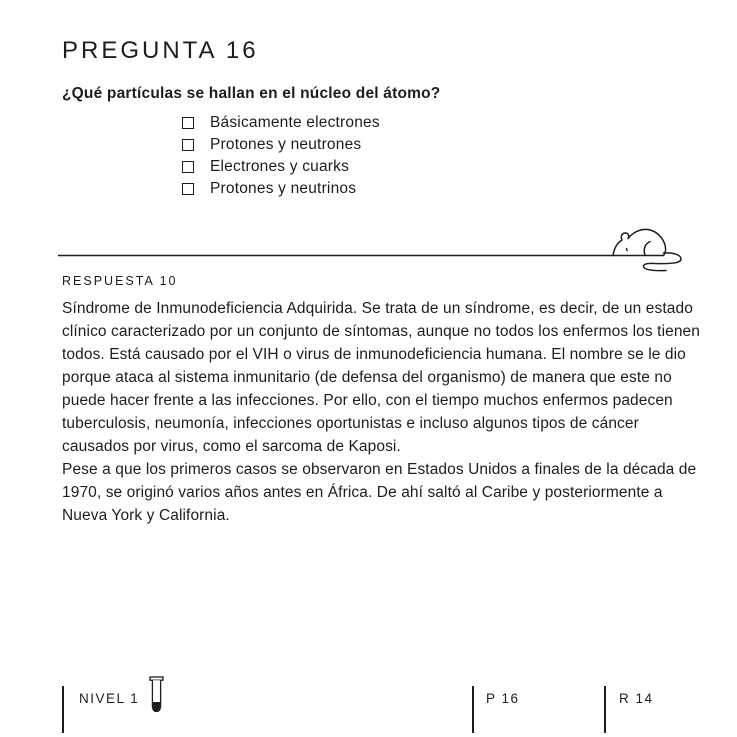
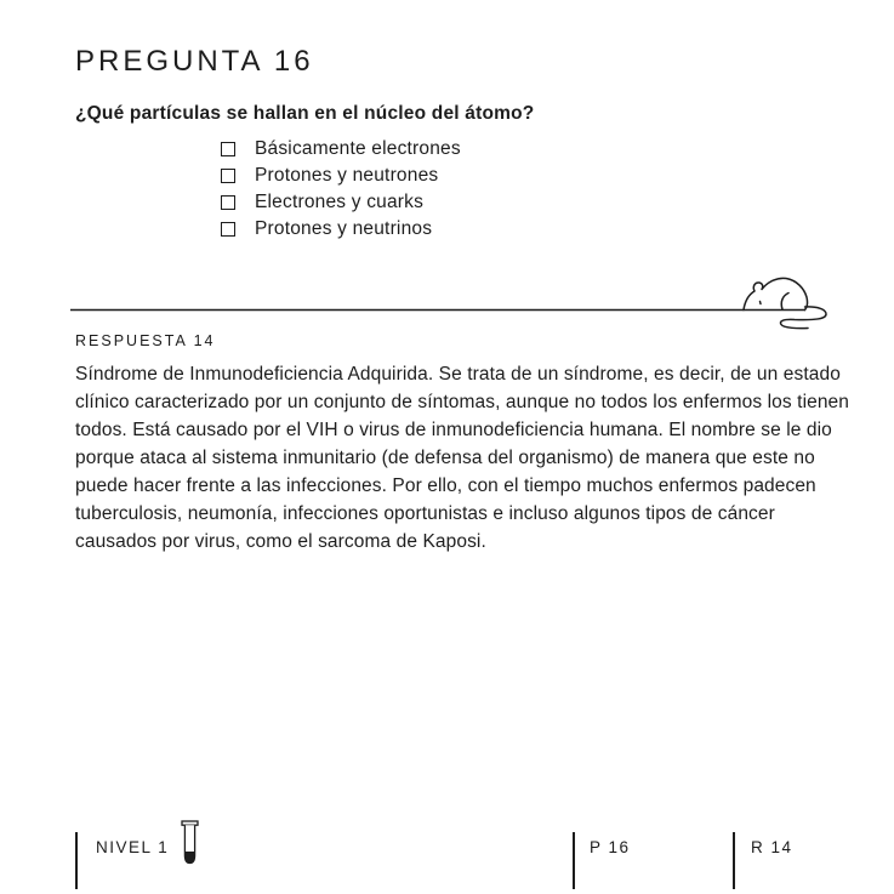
  PREGUNTA 16
  ¿Qué partículas se hallan en el núcleo del átomo?
  Básicamente electrones
  Protones y neutrones
  Electrones y cuarks
  Protones y neutrinos
- RESPUESTA 10
+ RESPUESTA 14
  Síndrome de Inmunodeficiencia Adquirida. Se trata de un síndrome, es decir, de un estado clínico caracterizado por un conjunto de síntomas, aunque no todos los enfermos los tienen todos. Está causado por el VIH o virus de inmunodeficiencia humana. El nombre se le dio porque ataca al sistema inmunitario (de defensa del organismo) de manera que este no puede hacer frente a las infecciones. Por ello, con el tiempo muchos enfermos padecen tuberculosis, neumonía, infecciones oportunistas e incluso algunos tipos de cáncer causados por virus, como el sarcoma de Kaposi.
- Pese a que los primeros casos se observaron en Estados Unidos a finales de la década de 1970, se originó varios años antes en África. De ahí saltó al Caribe y posteriormente a Nueva York y California.
  NIVEL 1
  P 16
  R 14
